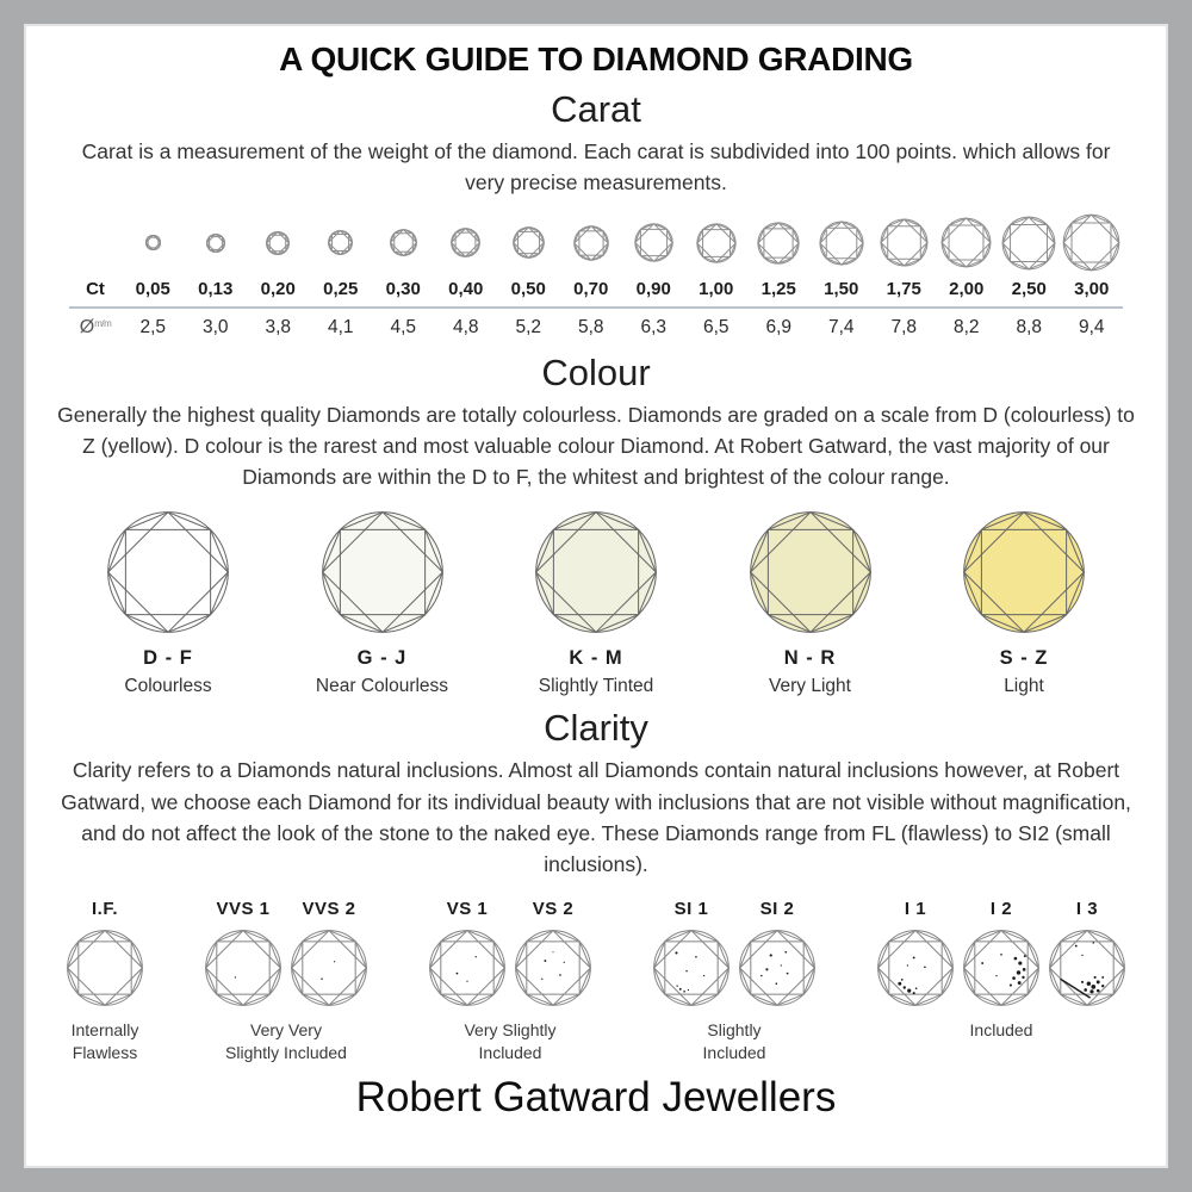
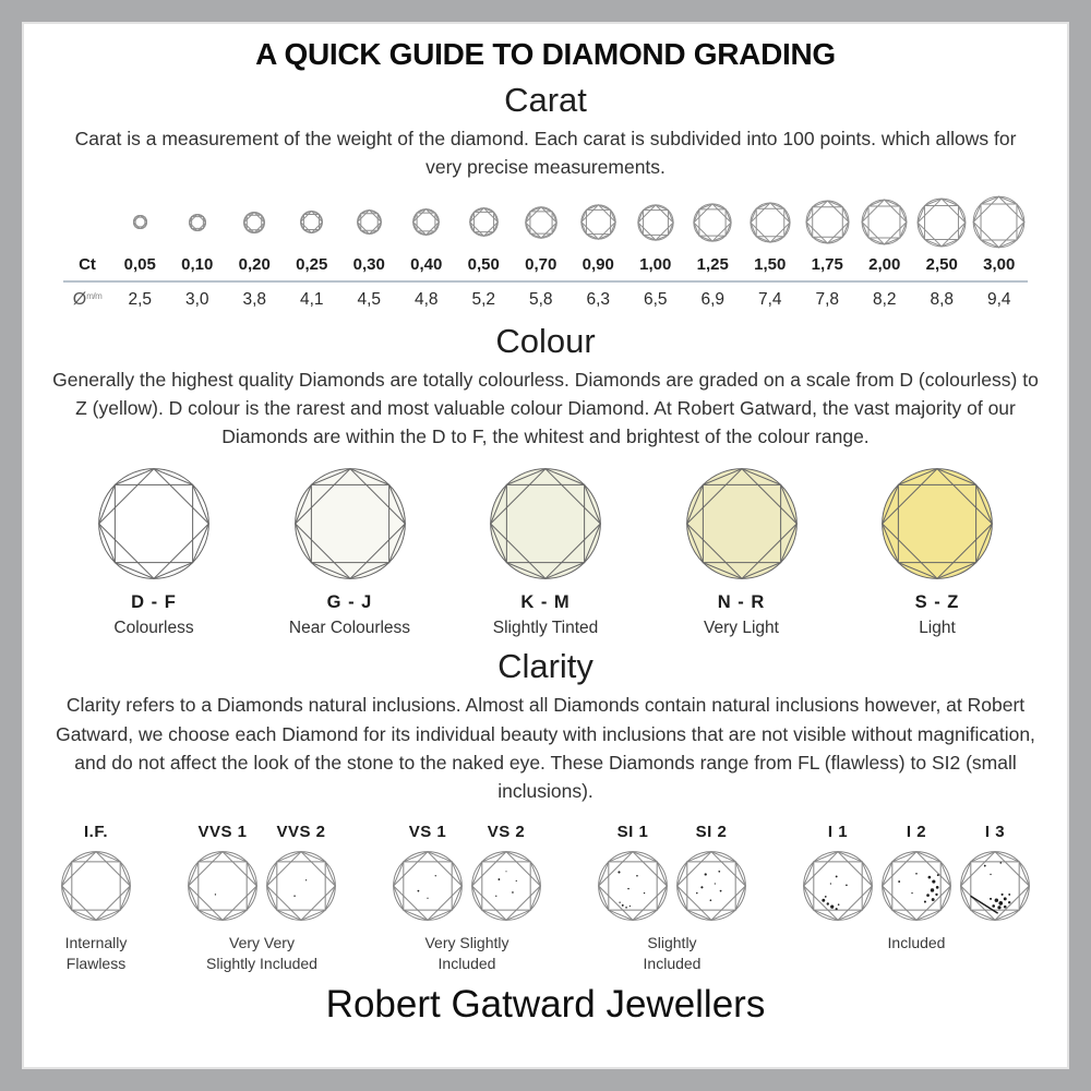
  A QUICK GUIDE TO DIAMOND GRADING
  Carat
  Carat is a measurement of the weight of the diamond. Each carat is subdivided into 100 points. which allows for very precise measurements.
  Ct
  0,05
- 0,13
+ 0,10
  0,20
  0,25
  0,30
  0,40
  0,50
  0,70
  0,90
  1,00
  1,25
  1,50
  1,75
  2,00
  2,50
  3,00
  Øm/m
  2,5
  3,0
  3,8
  4,1
  4,5
  4,8
  5,2
  5,8
  6,3
  6,5
  6,9
  7,4
  7,8
  8,2
  8,8
  9,4
  Colour
  Generally the highest quality Diamonds are totally colourless. Diamonds are graded on a scale from D (colourless) to Z (yellow). D colour is the rarest and most valuable colour Diamond. At Robert Gatward, the vast majority of our Diamonds are within the D to F, the whitest and brightest of the colour range.
  D - F
  Colourless
  G - J
  Near Colourless
  K - M
  Slightly Tinted
  N - R
  Very Light
  S - Z
  Light
  Clarity
  Clarity refers to a Diamonds natural inclusions. Almost all Diamonds contain natural inclusions however, at Robert Gatward, we choose each Diamond for its individual beauty with inclusions that are not visible without magnification, and do not affect the look of the stone to the naked eye. These Diamonds range from FL (flawless) to SI2 (small inclusions).
  I.F.
  Internally
  Flawless
  VVS 1
  VVS 2
  Very Very
  Slightly Included
  VS 1
  VS 2
  Very Slightly
  Included
  SI 1
  SI 2
  Slightly
  Included
  I 1
  I 2
  I 3
  Included
  Robert Gatward Jewellers
